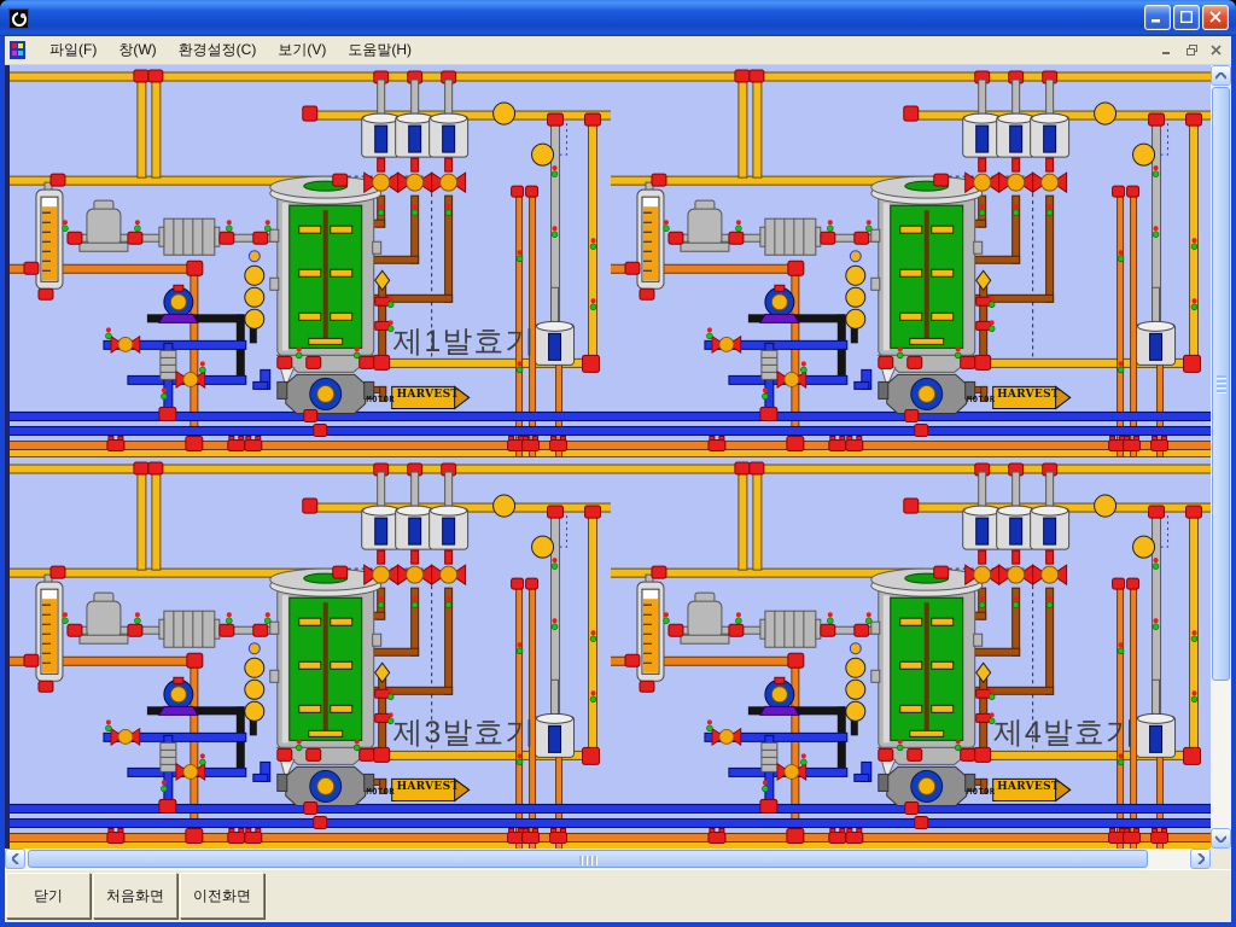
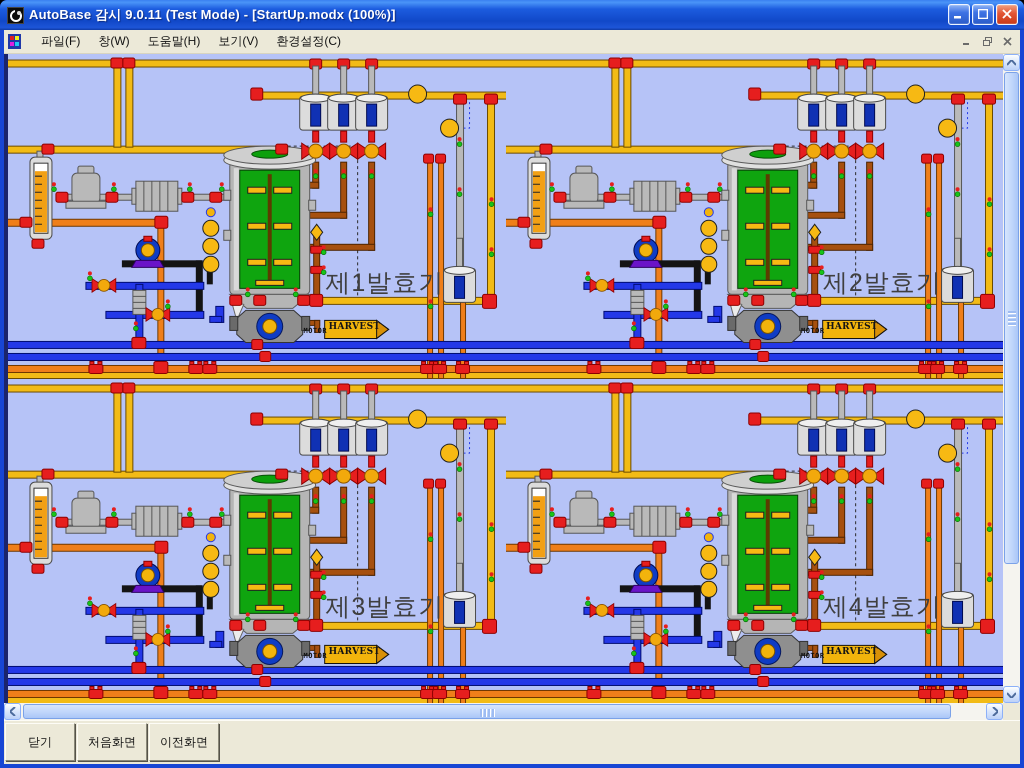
+ AutoBase 감시 9.0.11 (Test Mode) - [StartUp.modx (100%)]
  파일(F)
  창(W)
- 환경설정(C)
+ 도움말(H)
  보기(V)
- 도움말(H)
+ 환경설정(C)
  제1발효기
  MOTOR
  HARVEST
+ 제2발효기
  MOTOR
  HARVEST
  제3발효기
  MOTOR
  HARVEST
  제4발효기
  MOTOR
  HARVEST
  닫기
  처음화면
  이전화면
